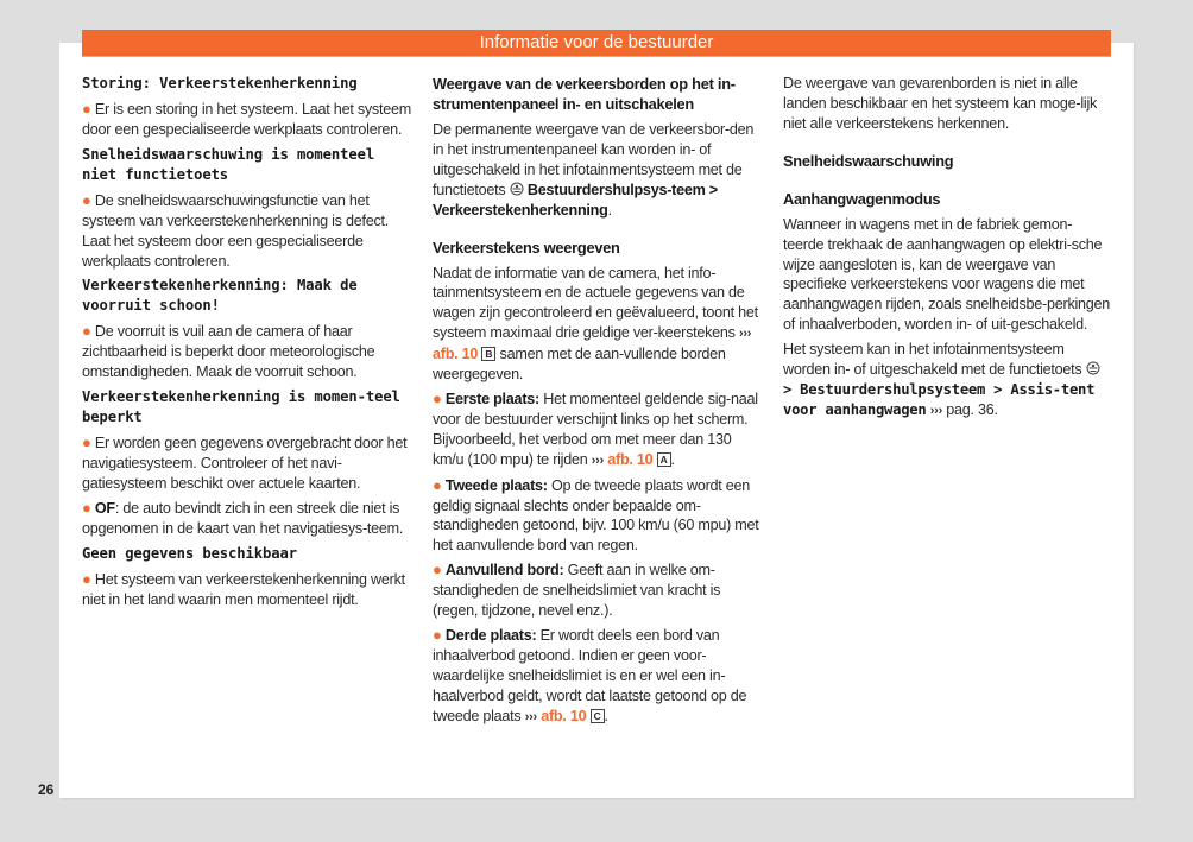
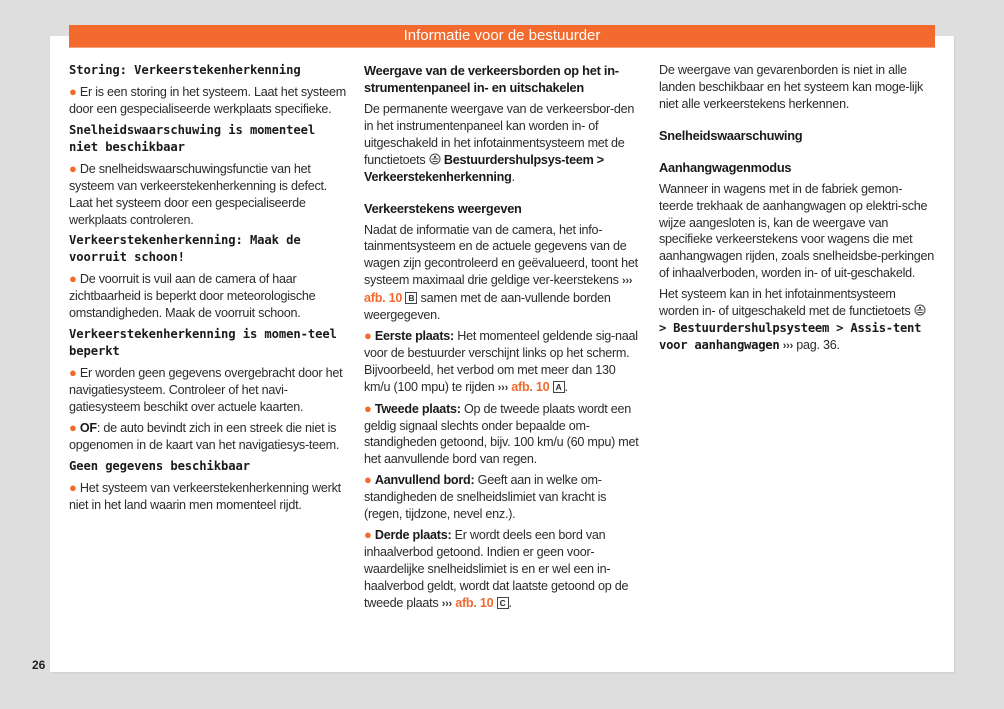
  Informatie voor de bestuurder
  Storing: Verkeerstekenherkenning
- ● Er is een storing in het systeem. Laat het systeem door een gespecialiseerde werkplaats controleren.
+ ● Er is een storing in het systeem. Laat het systeem door een gespecialiseerde werkplaats specifieke.
- Snelheidswaarschuwing is momenteel niet functietoets
+ Snelheidswaarschuwing is momenteel niet beschikbaar
  ● De snelheidswaarschuwingsfunctie van het systeem van verkeerstekenherkenning is defect. Laat het systeem door een gespecialiseerde werkplaats controleren.
  Verkeerstekenherkenning: Maak de voorruit schoon!
  ● De voorruit is vuil aan de camera of haar zichtbaarheid is beperkt door meteorologische omstandigheden. Maak de voorruit schoon.
  Verkeerstekenherkenning is momen-teel beperkt
  ● Er worden geen gegevens overgebracht door het navigatiesysteem. Controleer of het navi-gatiesysteem beschikt over actuele kaarten.
  ● OF: de auto bevindt zich in een streek die niet is opgenomen in de kaart van het navigatiesys-teem.
  Geen gegevens beschikbaar
  ● Het systeem van verkeerstekenherkenning werkt niet in het land waarin men momenteel rijdt.
  Weergave van de verkeersborden op het in-strumentenpaneel in- en uitschakelen
  De permanente weergave van de verkeersbor-den in het instrumentenpaneel kan worden in- of uitgeschakeld in het infotainmentsysteem met de functietoets Bestuurdershulpsys-teem > Verkeerstekenherkenning.
  Verkeerstekens weergeven
  Nadat de informatie van de camera, het info-tainmentsysteem en de actuele gegevens van de wagen zijn gecontroleerd en geëvalueerd, toont het systeem maximaal drie geldige ver-keerstekens ››› afb. 10 B samen met de aan-vullende borden weergegeven.
  ● Eerste plaats: Het momenteel geldende sig-naal voor de bestuurder verschijnt links op het scherm. Bijvoorbeeld, het verbod om met meer dan 130 km/u (100 mpu) te rijden ››› afb. 10 A .
  ● Tweede plaats: Op de tweede plaats wordt een geldig signaal slechts onder bepaalde om-standigheden getoond, bijv. 100 km/u (60 mpu) met het aanvullende bord van regen.
  ● Aanvullend bord: Geeft aan in welke om-standigheden de snelheidslimiet van kracht is (regen, tijdzone, nevel enz.).
  ● Derde plaats: Er wordt deels een bord van inhaalverbod getoond. Indien er geen voor-waardelijke snelheidslimiet is en er wel een in-haalverbod geldt, wordt dat laatste getoond op de tweede plaats ››› afb. 10 C .
  De weergave van gevarenborden is niet in alle landen beschikbaar en het systeem kan moge-lijk niet alle verkeerstekens herkennen.
  Snelheidswaarschuwing
  Aanhangwagenmodus
  Wanneer in wagens met in de fabriek gemon-teerde trekhaak de aanhangwagen op elektri-sche wijze aangesloten is, kan de weergave van specifieke verkeerstekens voor wagens die met aanhangwagen rijden, zoals snelheidsbe-perkingen of inhaalverboden, worden in- of uit-geschakeld.
  Het systeem kan in het infotainmentsysteem worden in- of uitgeschakeld met de functietoets > Bestuurdershulpsysteem > Assis-tent voor aanhangwagen ››› pag. 36.
  26
